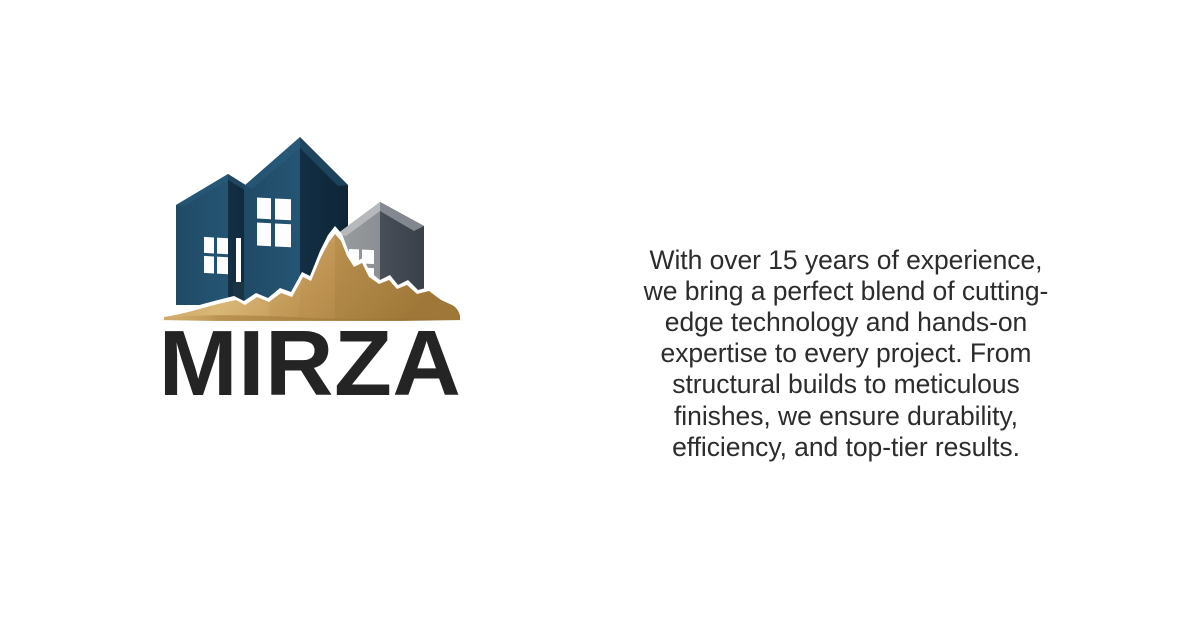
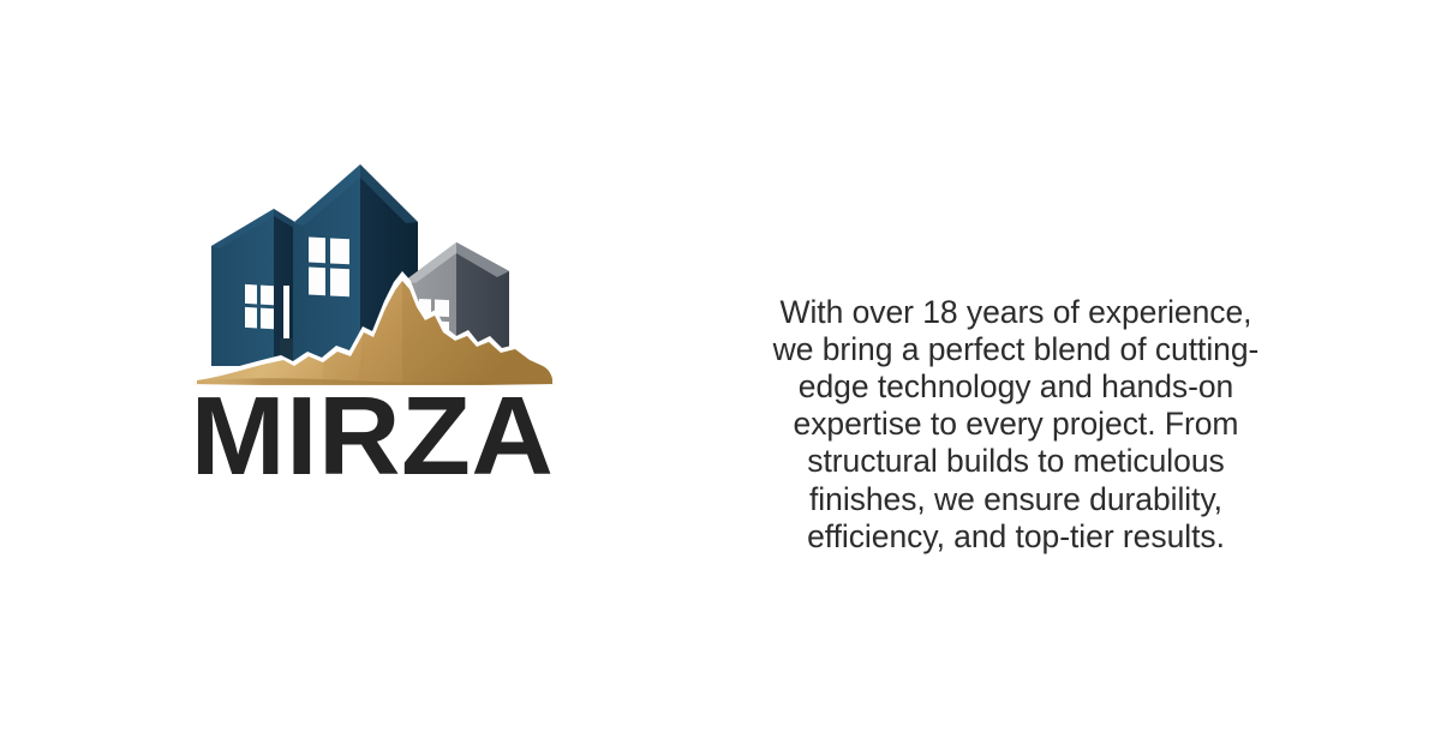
  MIRZA
- With over 15 years of experience, we bring a perfect blend of cutting-edge technology and hands-on expertise to every project. From structural builds to meticulous finishes, we ensure durability, efficiency, and top-tier results.
+ With over 18 years of experience, we bring a perfect blend of cutting-edge technology and hands-on expertise to every project. From structural builds to meticulous finishes, we ensure durability, efficiency, and top-tier results.
